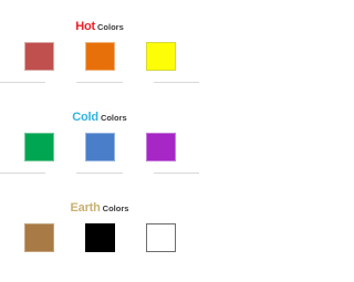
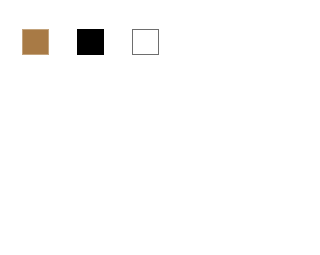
- Hot Colors
- Cold Colors
- Earth Colors
